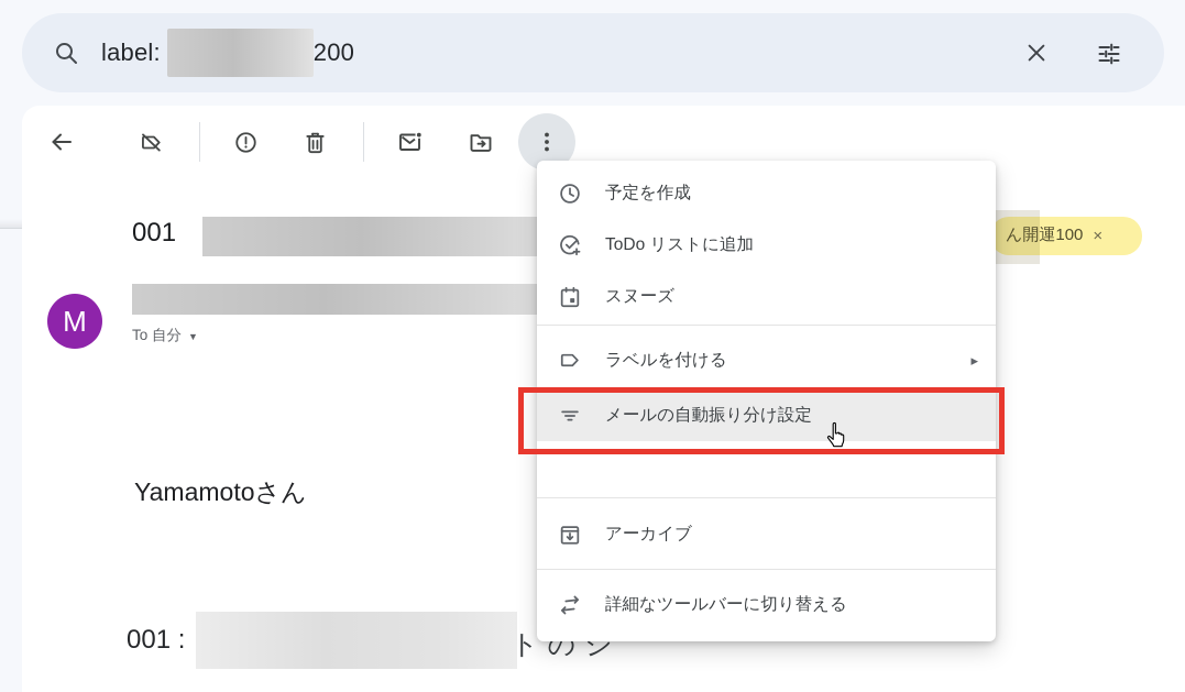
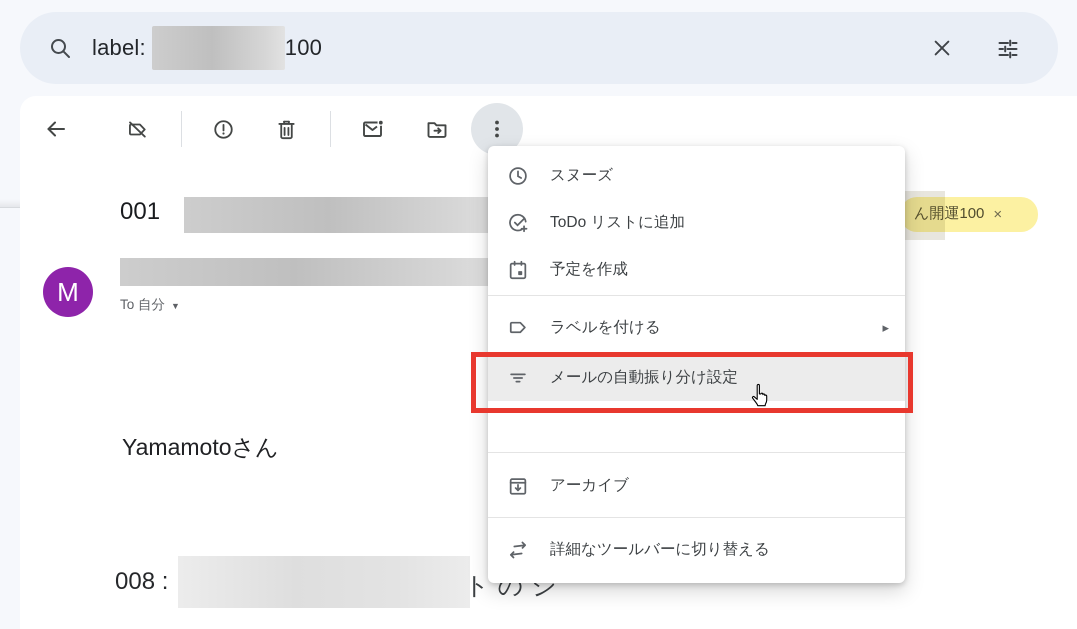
  label:
- 200
+ 100
  001
  M
  To 自分
  ▼
  Yamamotoさん
- 001 :
+ 008 :
  トのジ
  ん開運100
  ×
- 予定を作成
+ スヌーズ
  ToDo リストに追加
- スヌーズ
+ 予定を作成
  ラベルを付ける
  ▸
  メールの自動振り分け設定
  アーカイブ
  詳細なツールバーに切り替える
